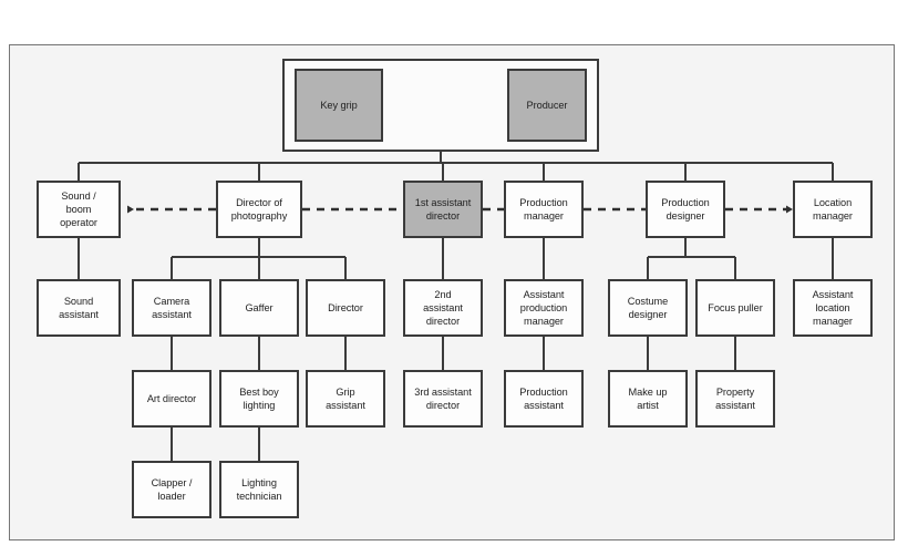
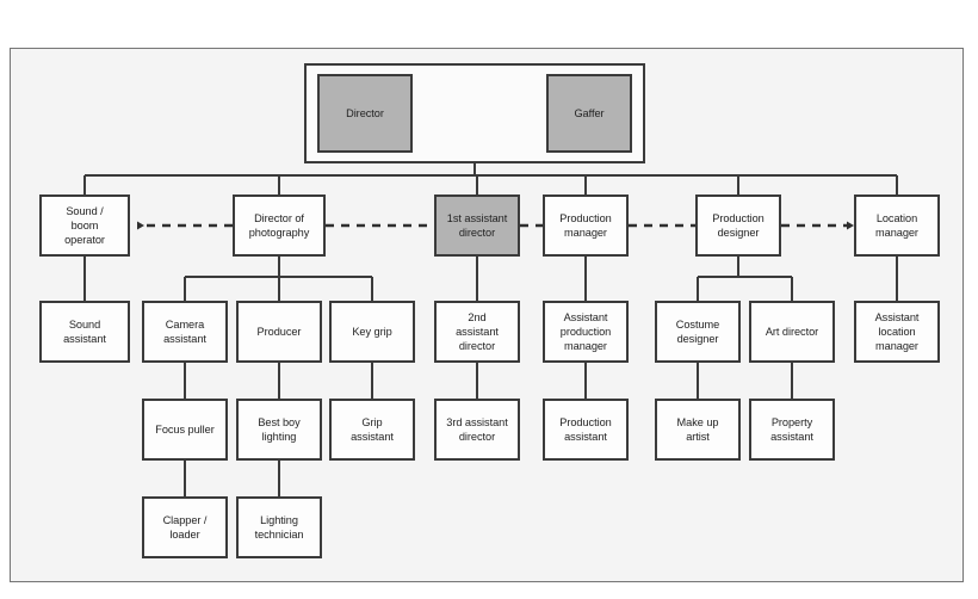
- Key grip
+ Director
- Producer
+ Gaffer
  Sound /
  boom
  operator
  Director of
  photography
  1st assistant
  director
  Production
  manager
  Production
  designer
  Location
  manager
  Sound
  assistant
  Camera
  assistant
- Gaffer
+ Producer
- Director
+ Key grip
  2nd
  assistant
  director
  Assistant
  production
  manager
  Costume
  designer
- Focus puller
+ Art director
  Assistant
  location
  manager
- Art director
+ Focus puller
  Best boy
  lighting
  Grip
  assistant
  3rd assistant
  director
  Production
  assistant
  Make up
  artist
  Property
  assistant
  Clapper /
  loader
  Lighting
  technician
